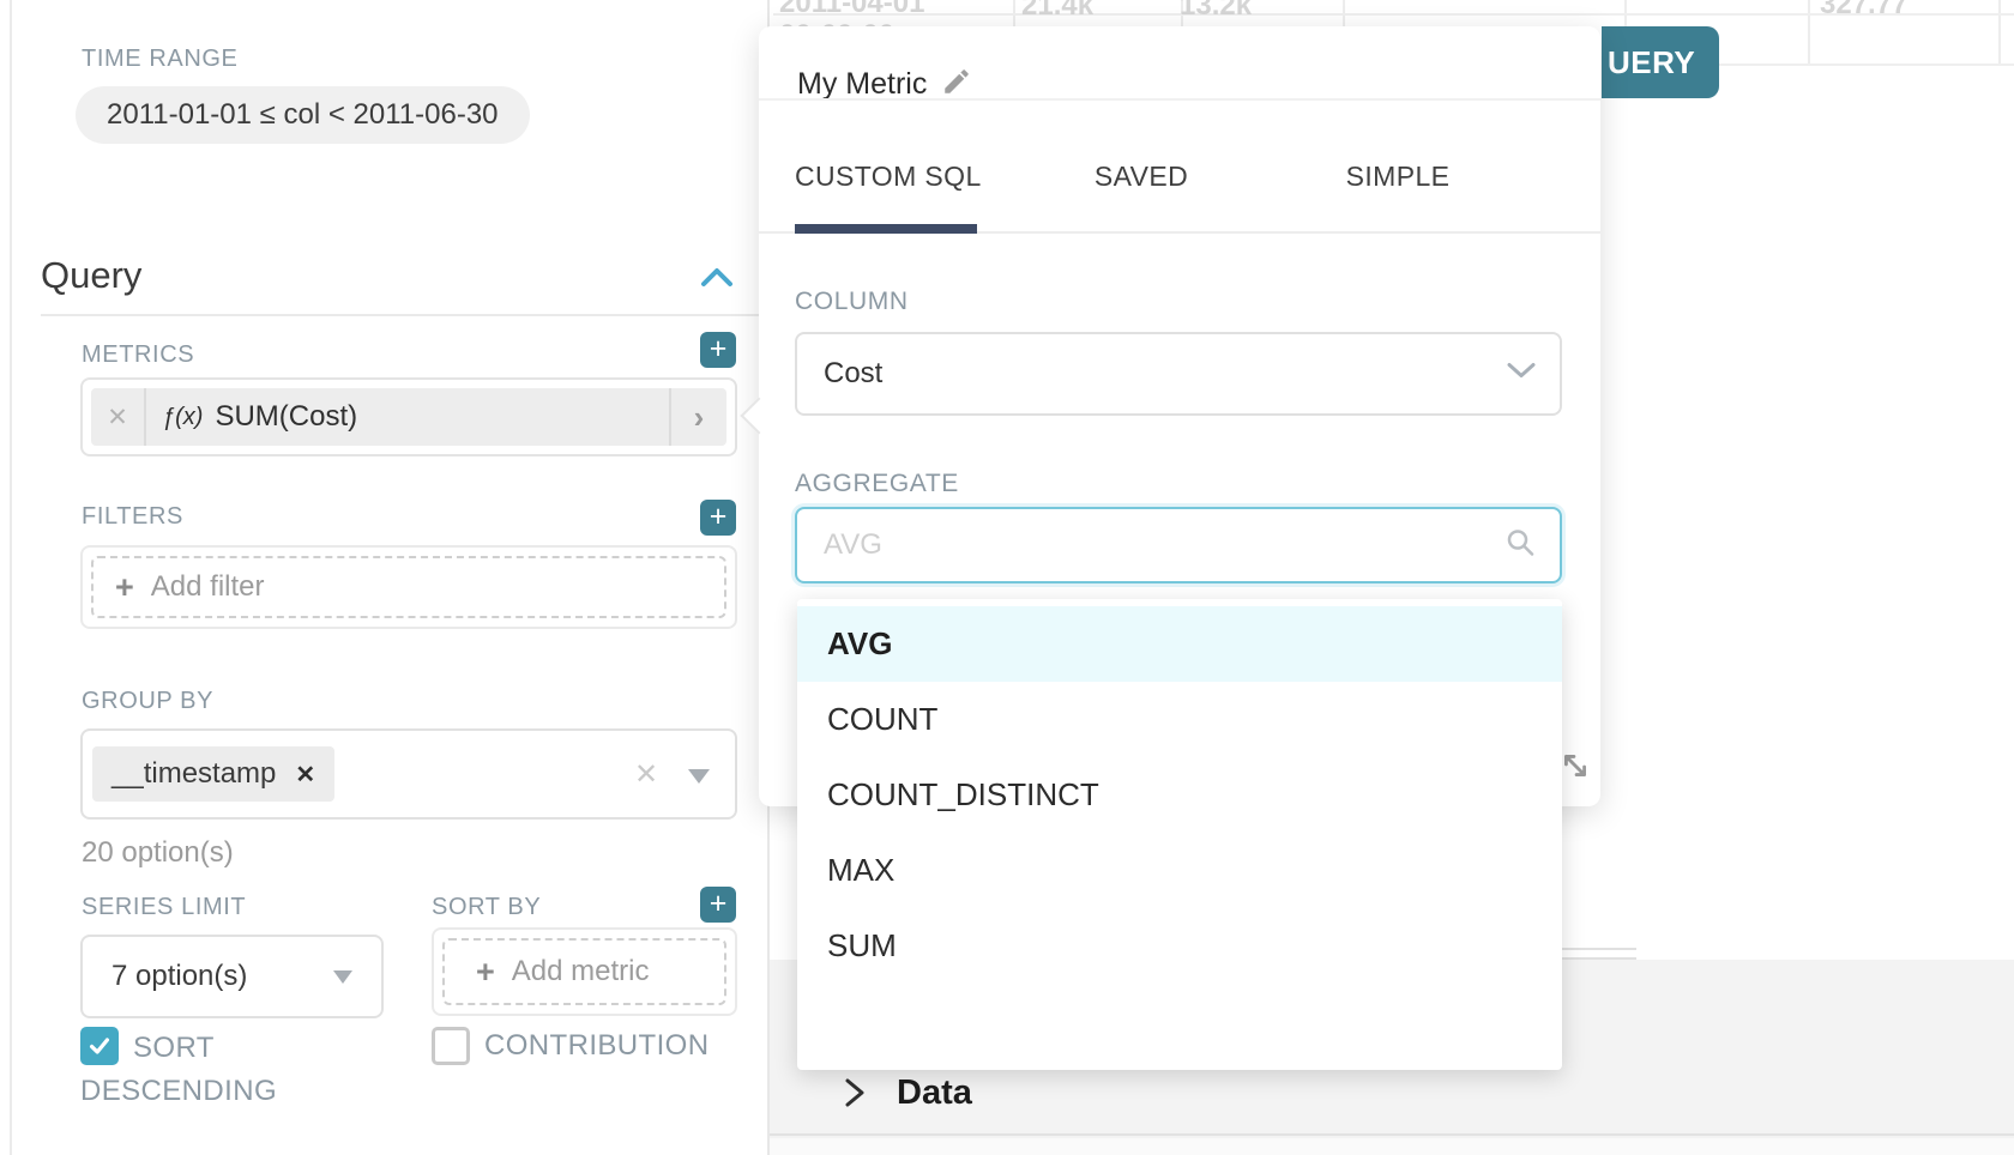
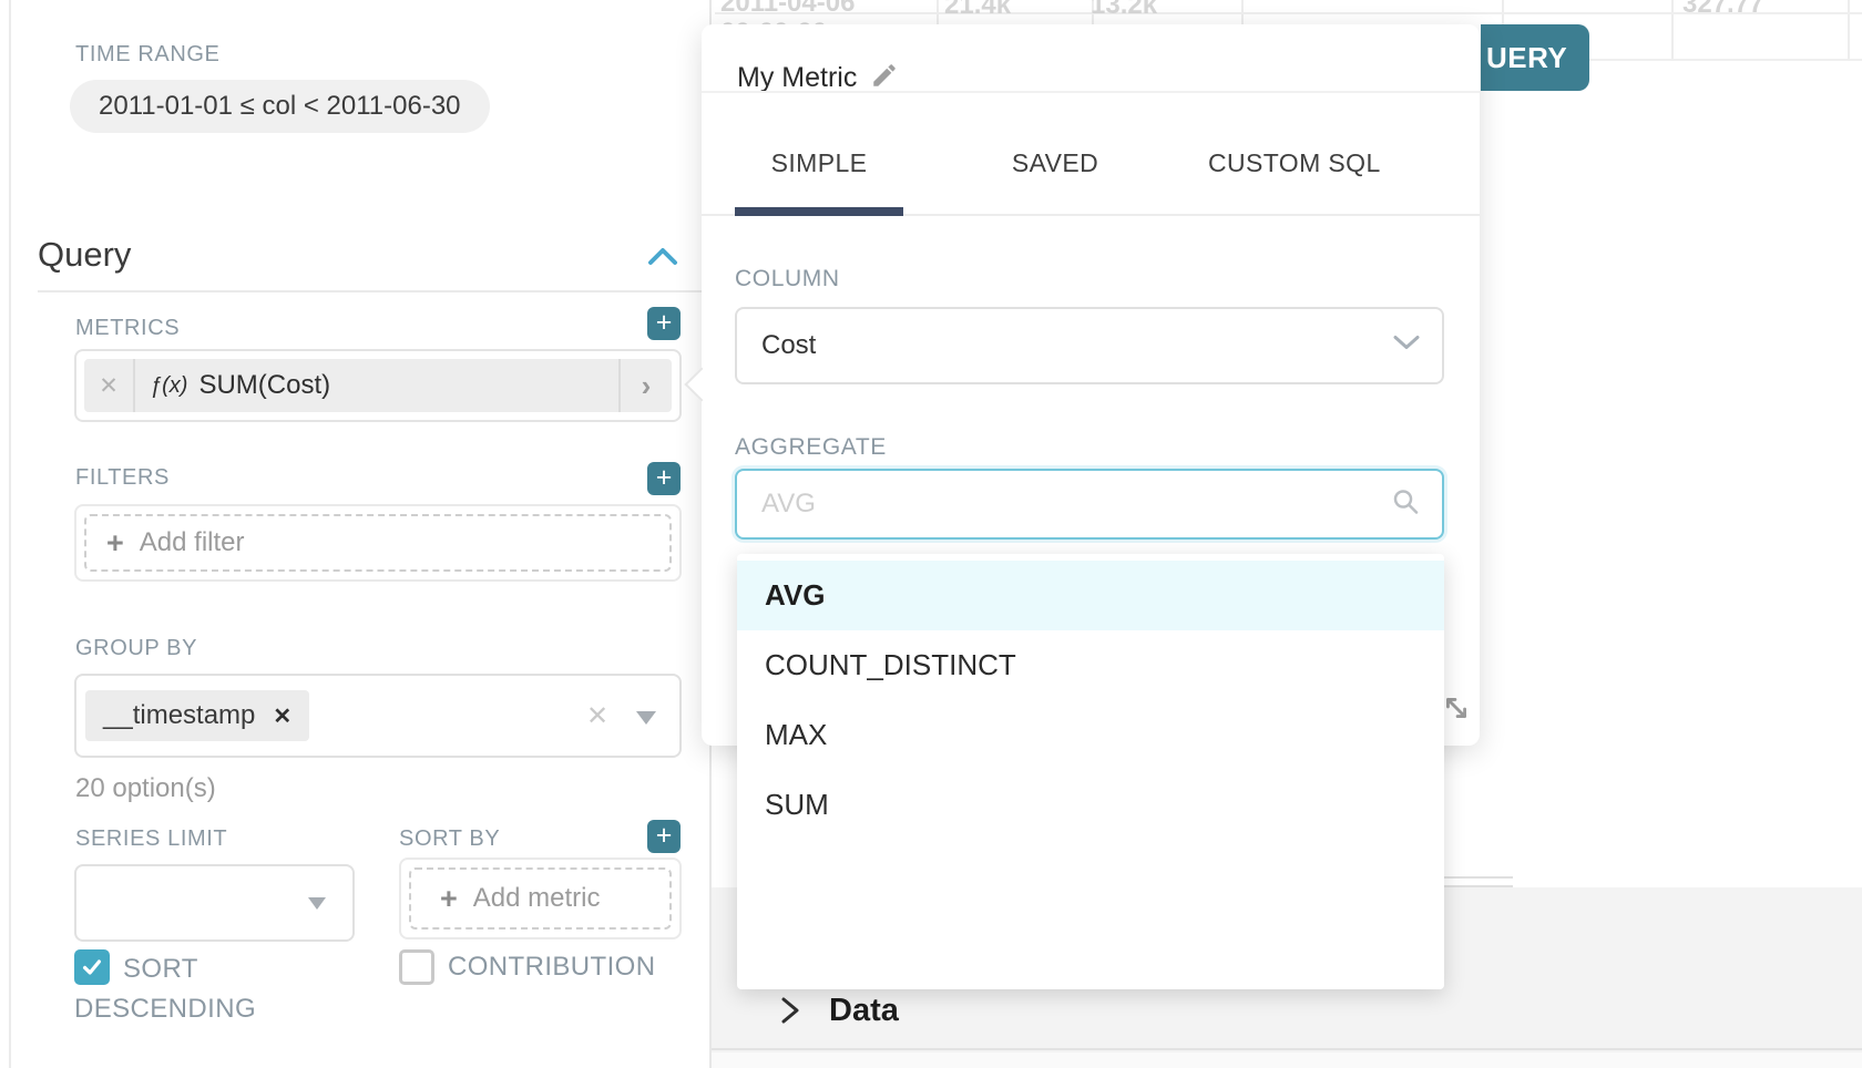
- 2011-04-01
+ 2011-04-06
  21.4k
  13.2k
  327.77
  UERY
  Data
  TIME RANGE
  2011-01-01 ≤ col < 2011-06-30
  Query
  METRICS
  +
  ✕
  ƒ(x)
  SUM(Cost)
  ›
  FILTERS
  +
  +
  Add filter
  GROUP BY
  __timestamp
  ✕
  ✕
  20 option(s)
  SERIES LIMIT
  SORT BY
  +
- 7 option(s)
  +
  Add metric
  SORT DESCENDING
  CONTRIBUTION
  My Metric
- CUSTOM SQL
+ SIMPLE
  SAVED
- SIMPLE
+ CUSTOM SQL
  COLUMN
  Cost
  AGGREGATE
  AVG
  AVG
- COUNT
  COUNT_DISTINCT
  MAX
  SUM
